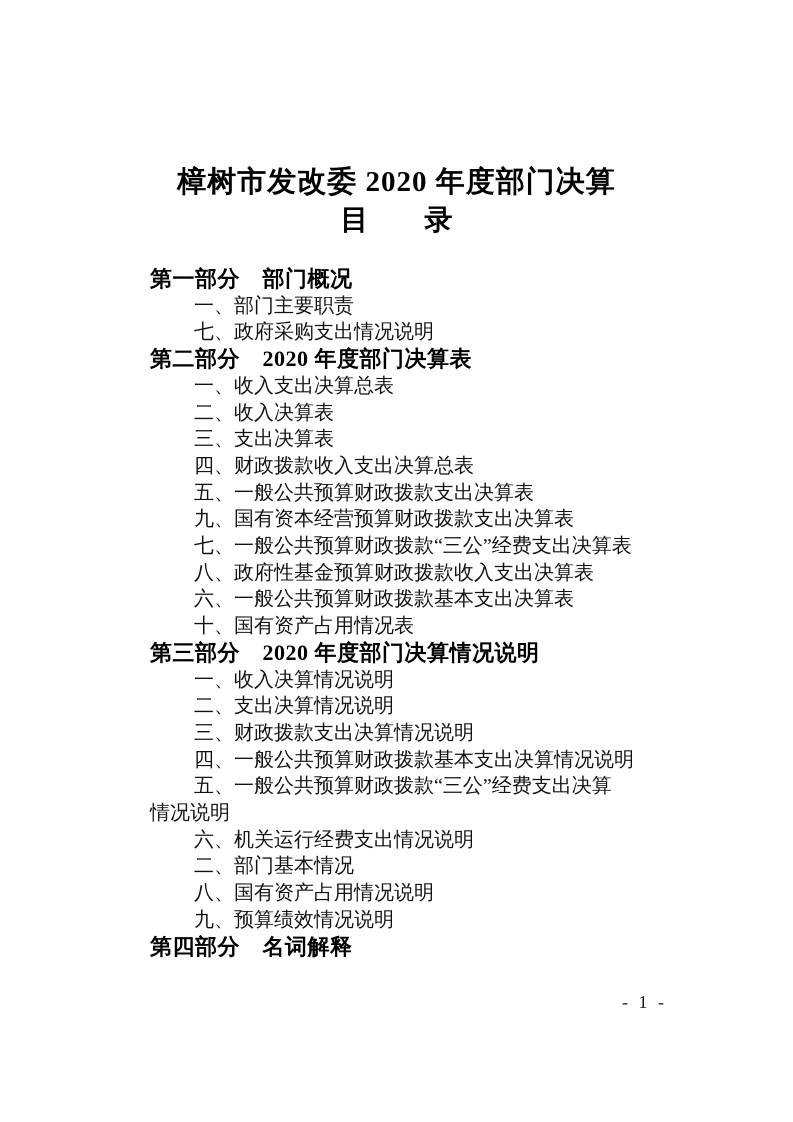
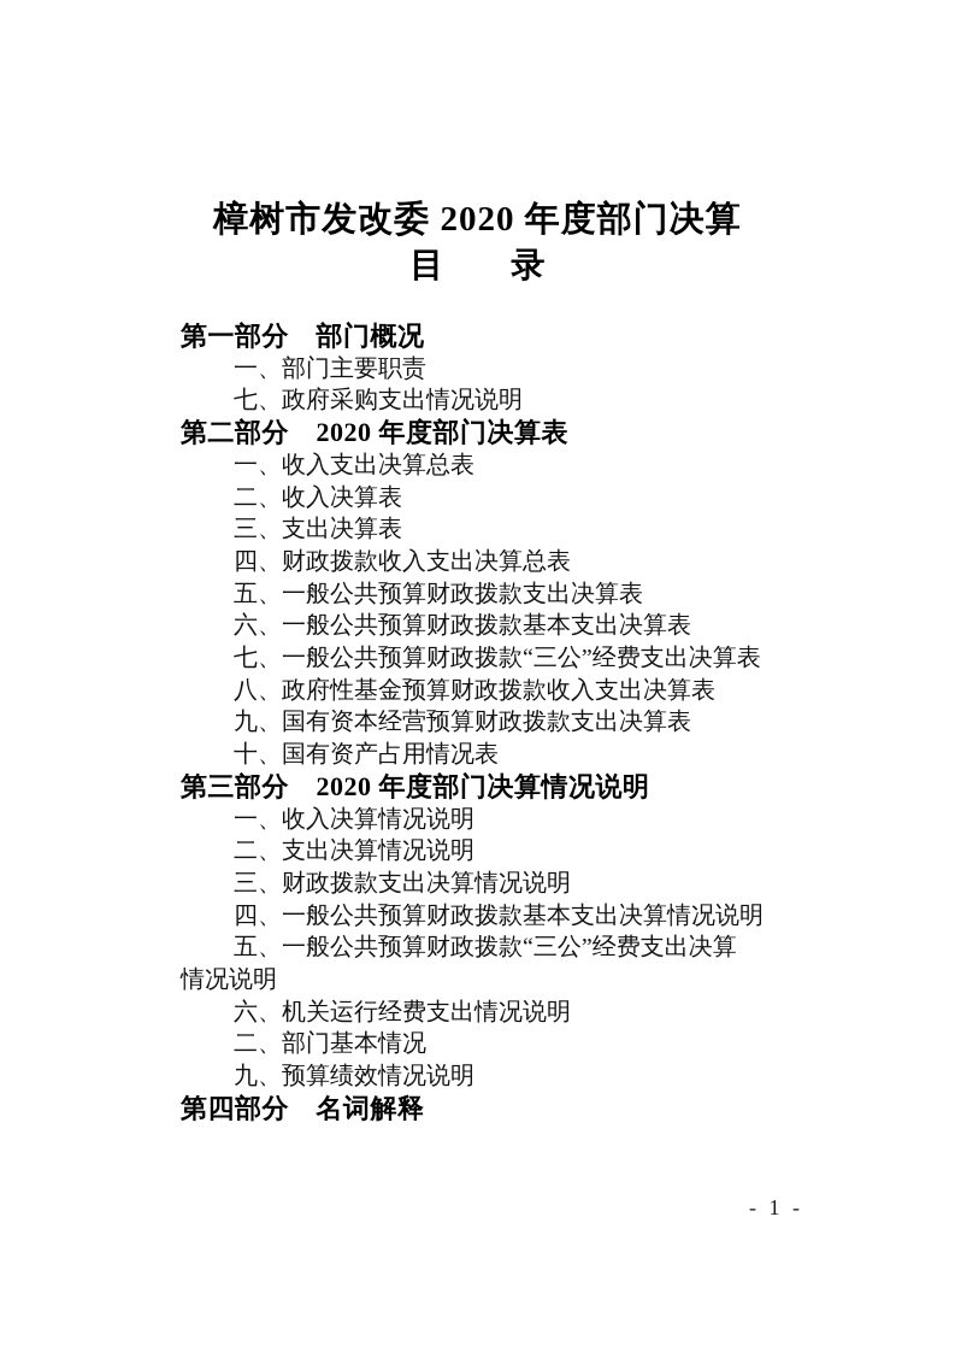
  樟树市发改委 2020 年度部门决算
  目 录
  第一部分 部门概况
  一、部门主要职责
  七、政府采购支出情况说明
  第二部分 2020 年度部门决算表
  一、收入支出决算总表
  二、收入决算表
  三、支出决算表
  四、财政拨款收入支出决算总表
  五、一般公共预算财政拨款支出决算表
- 九、国有资本经营预算财政拨款支出决算表
+ 六、一般公共预算财政拨款基本支出决算表
  七、一般公共预算财政拨款“三公”经费支出决算表
  八、政府性基金预算财政拨款收入支出决算表
- 六、一般公共预算财政拨款基本支出决算表
+ 九、国有资本经营预算财政拨款支出决算表
  十、国有资产占用情况表
  第三部分 2020 年度部门决算情况说明
  一、收入决算情况说明
  二、支出决算情况说明
  三、财政拨款支出决算情况说明
  四、一般公共预算财政拨款基本支出决算情况说明
  五、一般公共预算财政拨款“三公”经费支出决算
  情况说明
  六、机关运行经费支出情况说明
  二、部门基本情况
- 八、国有资产占用情况说明
  九、预算绩效情况说明
  第四部分 名词解释
  - 1 -
